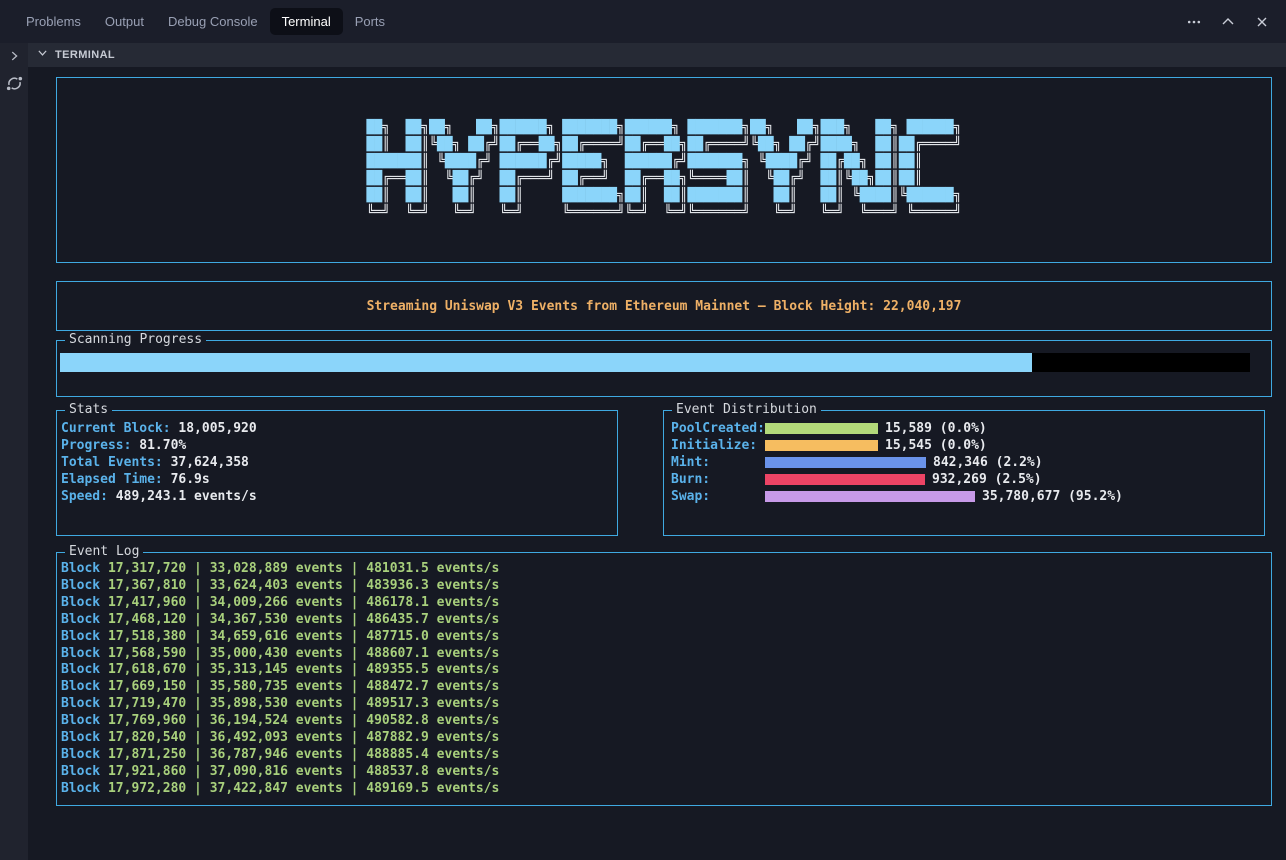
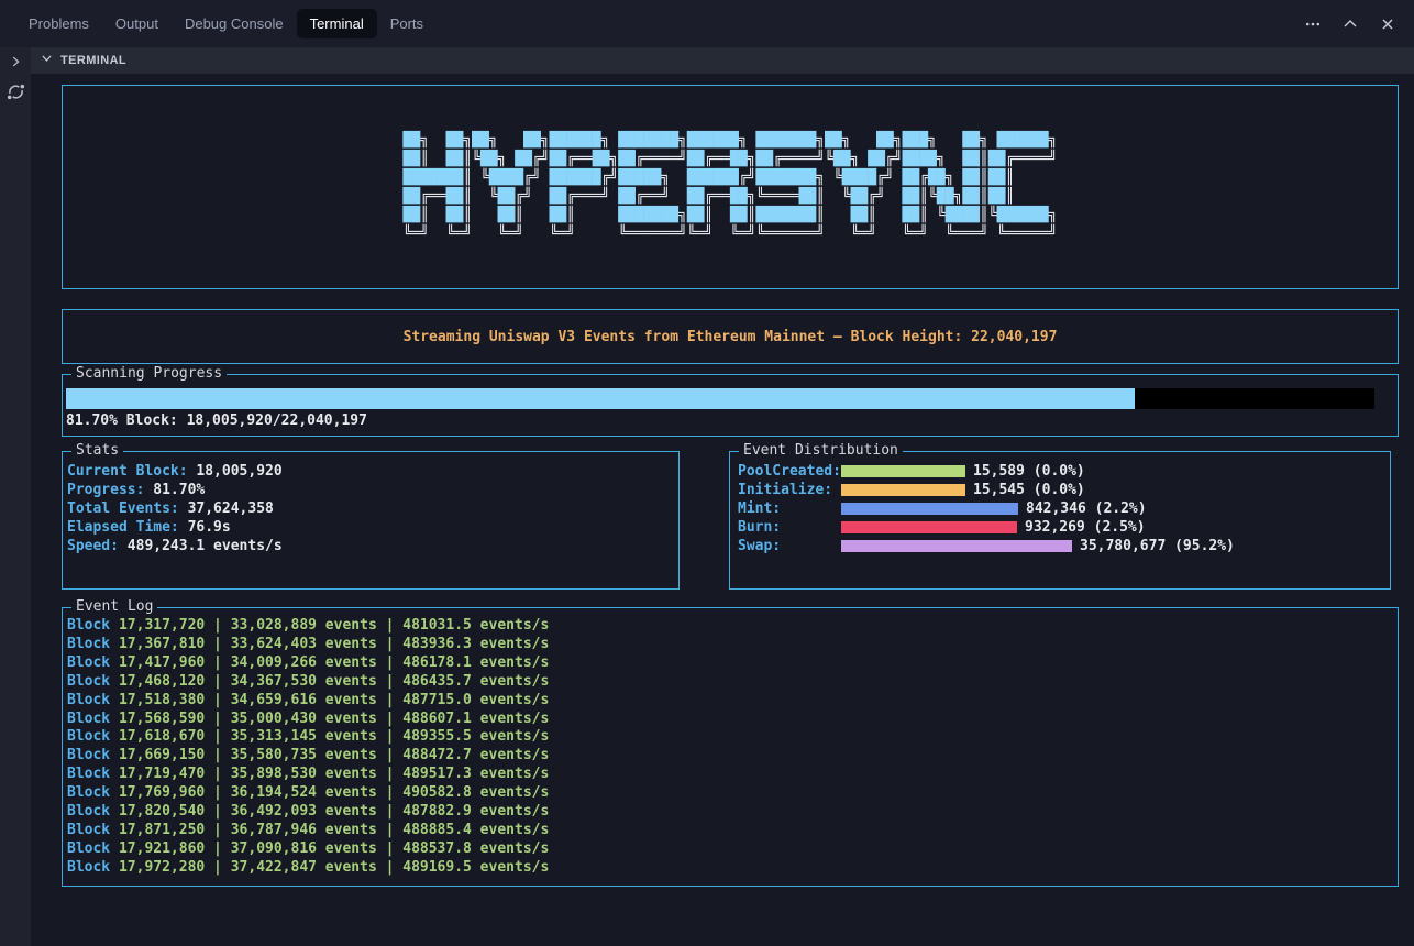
  Problems
  Output
  Debug Console
  Terminal
  Ports
  TERMINAL
  ██╗ ██╗██╗ ██╗██████╗ ███████╗██████╗ ███████╗██╗ ██╗███╗ ██╗ ██████╗
  ██║ ██║╚██╗ ██╔╝██╔══██╗██╔════╝██╔══██╗██╔════╝╚██╗ ██╔╝████╗ ██║██╔════╝
  ███████║ ╚████╔╝ ██████╔╝█████╗ ██████╔╝███████╗ ╚████╔╝ ██╔██╗ ██║██║
  ██╔══██║ ╚██╔╝ ██╔═══╝ ██╔══╝ ██╔══██╗╚════██║ ╚██╔╝ ██║╚██╗██║██║
  ██║ ██║ ██║ ██║ ███████╗██║ ██║███████║ ██║ ██║ ╚████║╚██████╗
  ╚═╝ ╚═╝ ╚═╝ ╚═╝ ╚══════╝╚═╝ ╚═╝╚══════╝ ╚═╝ ╚═╝ ╚═══╝ ╚═════╝
  Streaming Uniswap V3 Events from Ethereum Mainnet — Block Height: 22,040,197
  Scanning Progress
+ 81.70% Block: 18,005,920/22,040,197
  Stats
  Current Block: 18,005,920
  Progress: 81.70%
  Total Events: 37,624,358
  Elapsed Time: 76.9s
  Speed: 489,243.1 events/s
  Event Distribution
  PoolCreated:
  15,589 (0.0%)
  Initialize:
  15,545 (0.0%)
  Mint:
  842,346 (2.2%)
  Burn:
  932,269 (2.5%)
  Swap:
  35,780,677 (95.2%)
  Event Log
  Block 17,317,720 | 33,028,889 events | 481031.5 events/s
  Block 17,367,810 | 33,624,403 events | 483936.3 events/s
  Block 17,417,960 | 34,009,266 events | 486178.1 events/s
  Block 17,468,120 | 34,367,530 events | 486435.7 events/s
  Block 17,518,380 | 34,659,616 events | 487715.0 events/s
  Block 17,568,590 | 35,000,430 events | 488607.1 events/s
  Block 17,618,670 | 35,313,145 events | 489355.5 events/s
  Block 17,669,150 | 35,580,735 events | 488472.7 events/s
  Block 17,719,470 | 35,898,530 events | 489517.3 events/s
  Block 17,769,960 | 36,194,524 events | 490582.8 events/s
  Block 17,820,540 | 36,492,093 events | 487882.9 events/s
  Block 17,871,250 | 36,787,946 events | 488885.4 events/s
  Block 17,921,860 | 37,090,816 events | 488537.8 events/s
  Block 17,972,280 | 37,422,847 events | 489169.5 events/s
